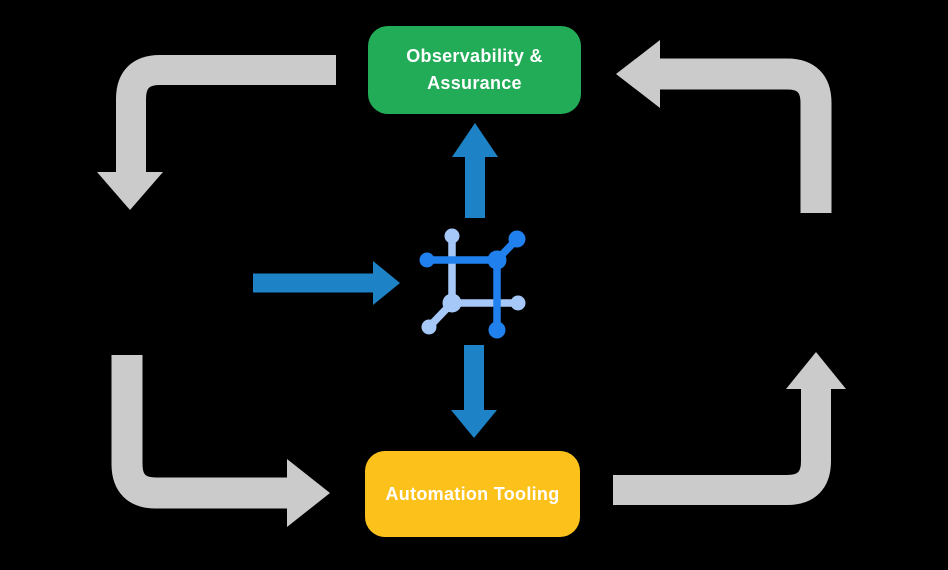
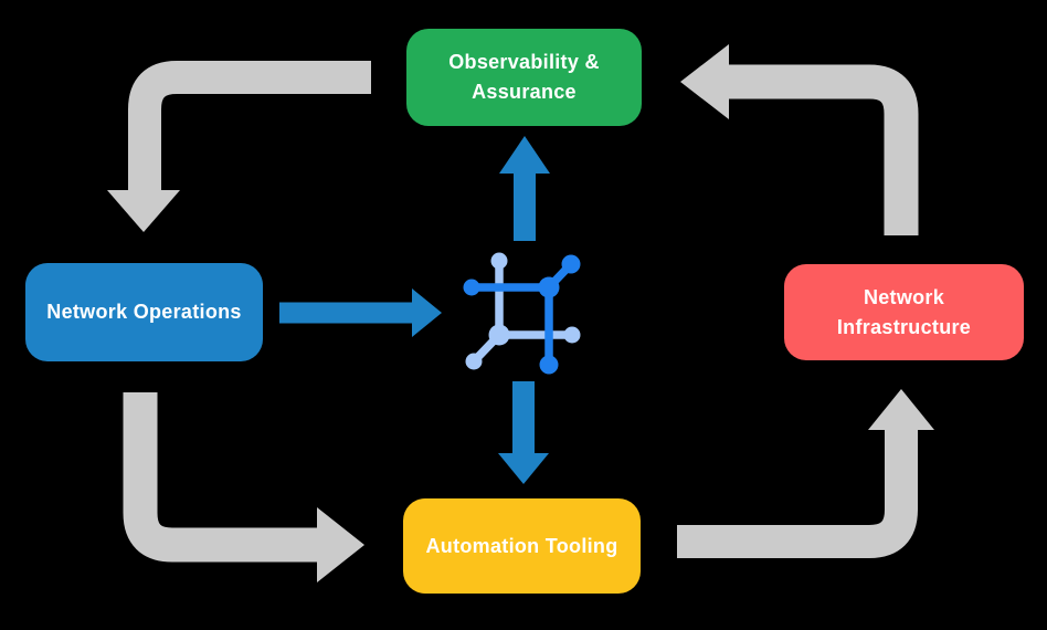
  Observability & Assurance
+ Network Operations
+ Network Infrastructure
  Automation Tooling
